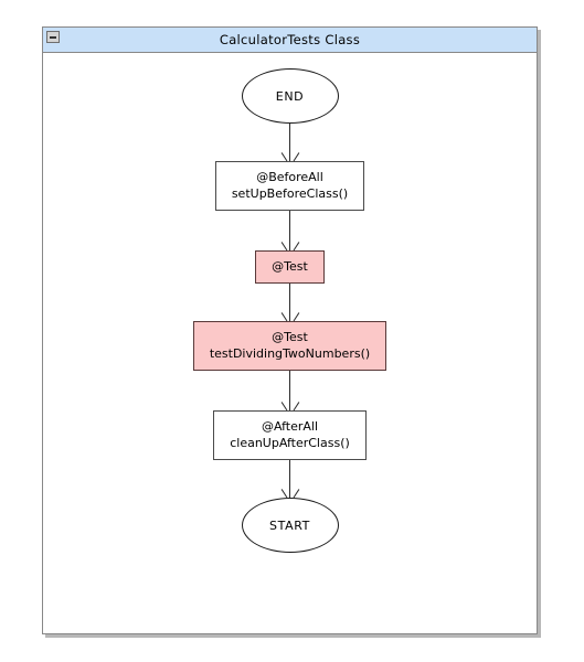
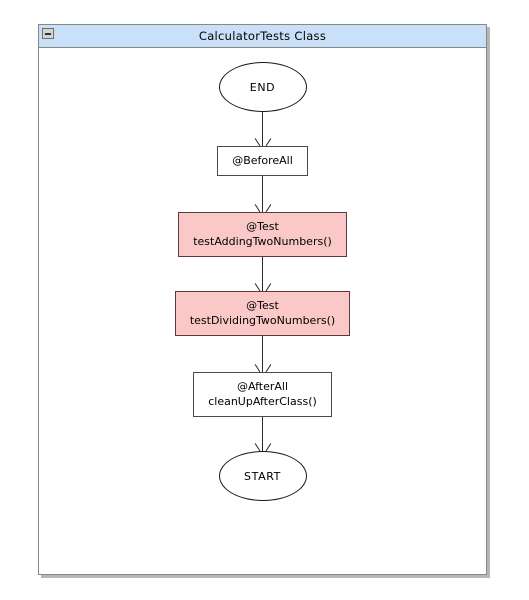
  CalculatorTests Class
  END
  @BeforeAll
- setUpBeforeClass()
  @Test
+ testAddingTwoNumbers()
  @Test
  testDividingTwoNumbers()
  @AfterAll
  cleanUpAfterClass()
  START
